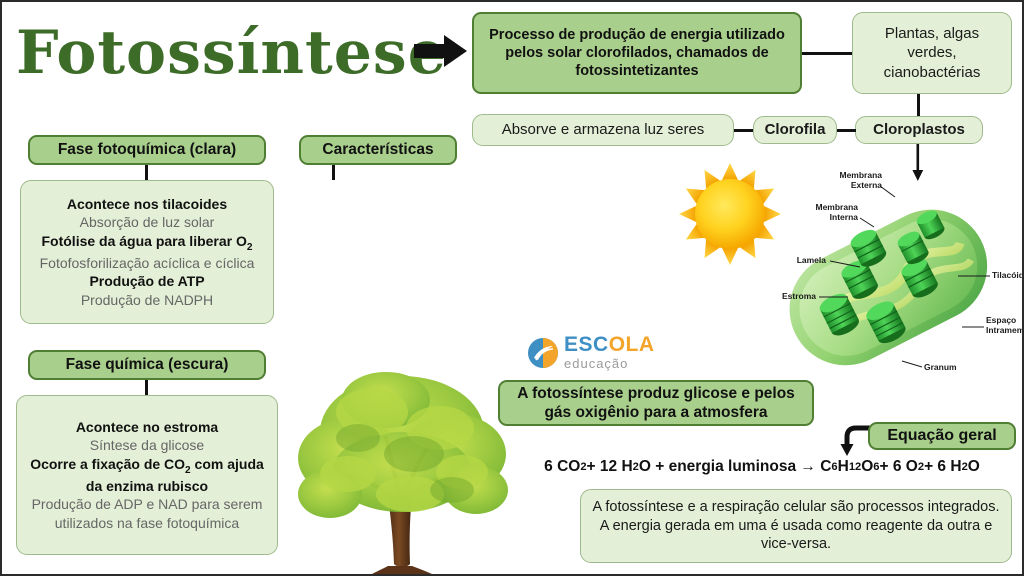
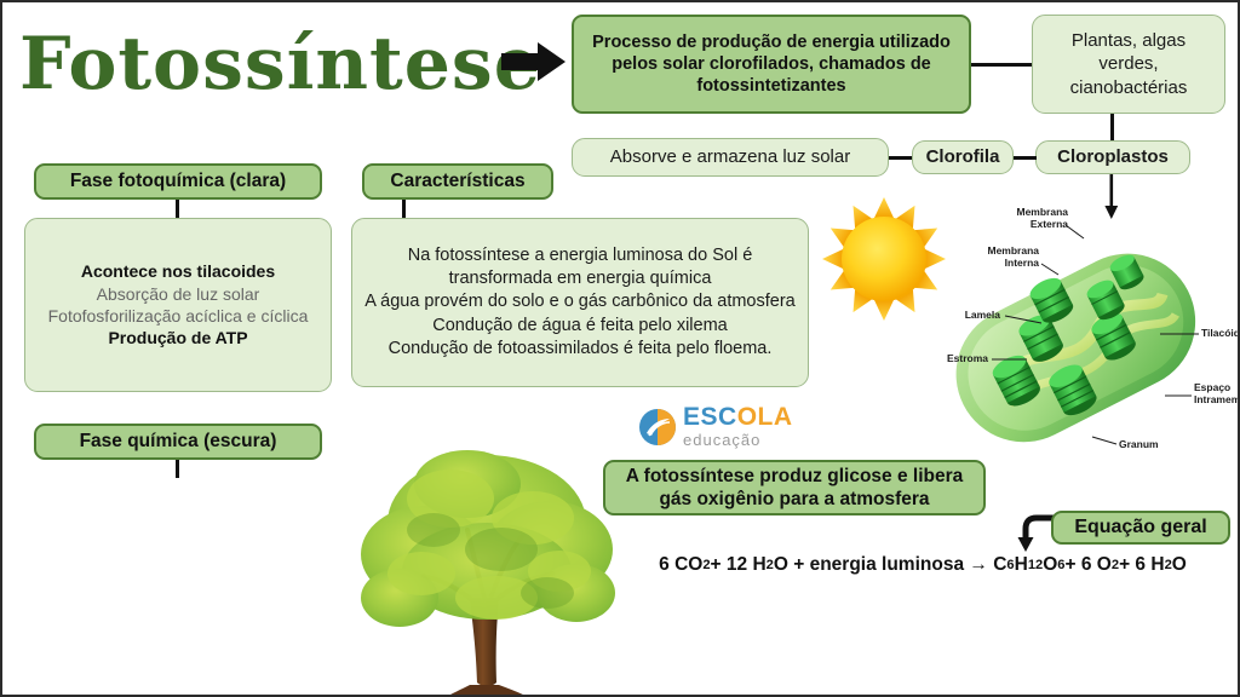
  Fotossíntes
  Processo de produção de energia utilizado pelos solar clorofilados, chamados de fotossintetizantes
  Plantas, algas verdes, cianobactérias
  Cloroplastos
  Clorofila
- Absorve e armazena luz seres
+ Absorve e armazena luz solar
  Fase fotoquímica (clara)
  Acontece nos tilacoides
  Absorção de luz solar
- Fotólise da água para liberar O2
  Fotofosforilização acíclica e cíclica
  Produção de ATP
- Produção de NADPH
  Fase química (escura)
- Acontece no estroma
- Síntese da glicose
- Ocorre a fixação de CO2 com ajuda da enzima rubisco
- Produção de ADP e NAD para serem utilizados na fase fotoquímica
  Características
+ Na fotossíntese a energia luminosa do Sol é transformada em energia química
+ A água provém do solo e o gás carbônico da atmosfera
+ Condução de água é feita pelo xilema
+ Condução de fotoassimilados é feita pelo floema.
  Membrana
  Externa
  Membrana
  Interna
  Lamela
  Estroma
  Tilacóid
  Espaço
  Granum
  ESCOLA
  educação
- A fotossíntese produz glicose e pelos gás oxigênio para a atmosfera
+ A fotossíntese produz glicose e libera gás oxigênio para a atmosfera
  Equação geral
  6 CO
  2
  + 12 H
  2
  O + energia luminosa → C
  6
  H
  12
  O
  6
  + 6 O
  2
  + 6 H
  2
  O
- A fotossíntese e a respiração celular são processos integrados. A energia gerada em uma é usada como reagente da outra e vice-versa.
